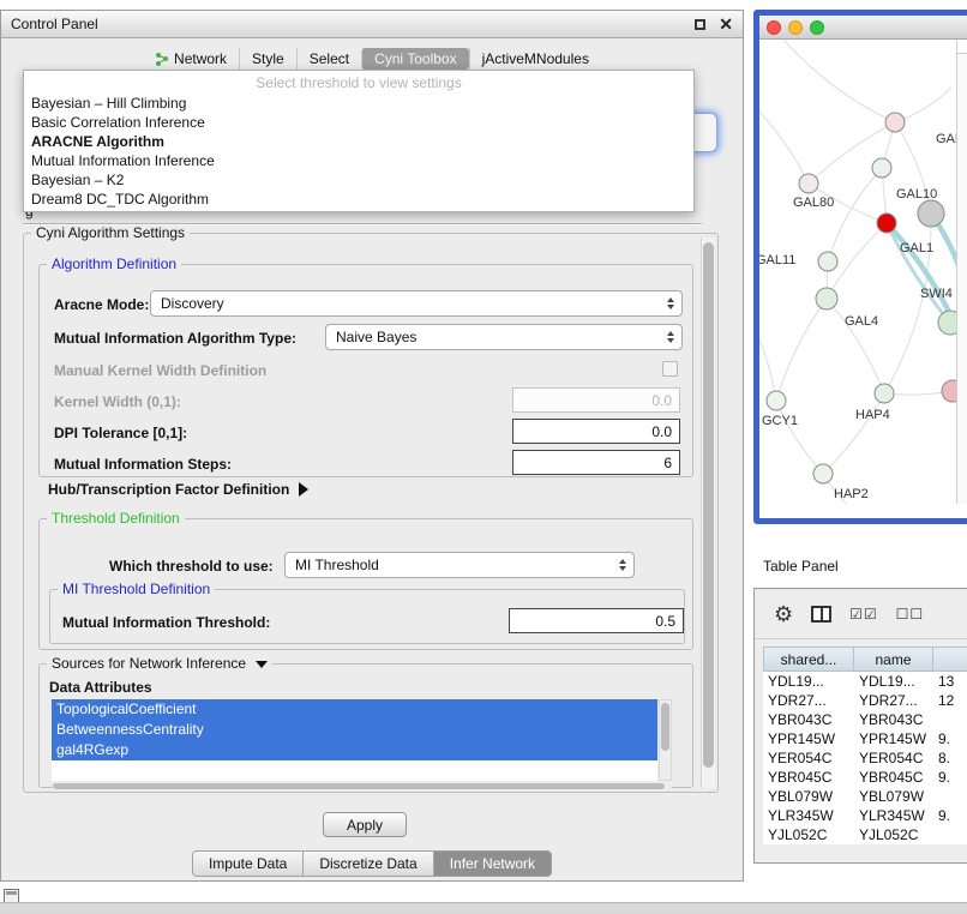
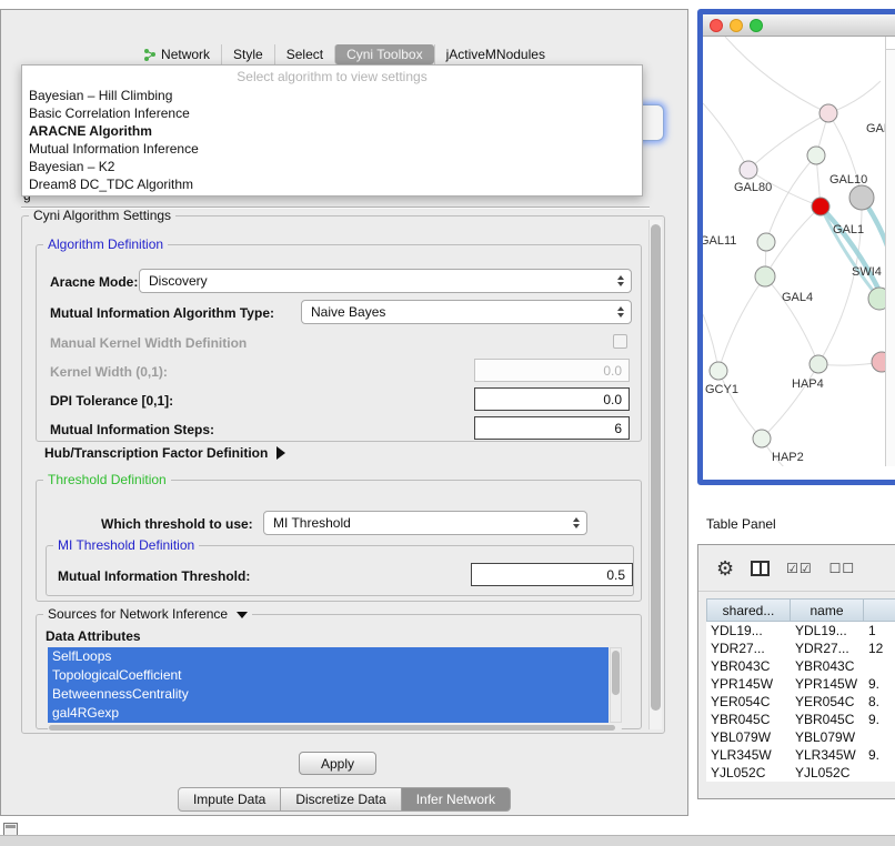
- Control Panel
- ✕
  Network
  Style
  Select
  Cyni Toolbox
  jActiveMNodules
- Select threshold to view settings
+ Select algorithm to view settings
  Bayesian – Hill Climbing
  Basic Correlation Inference
  ARACNE Algorithm
  Mutual Information Inference
  Bayesian – K2
  Dream8 DC_TDC Algorithm
  Cyni Algorithm Settings
  Algorithm Definition
  Aracne Mode:
  Discovery
  Mutual Information Algorithm Type:
  Naive Bayes
  Manual Kernel Width Definition
  Kernel Width (0,1):
  0.0
  DPI Tolerance [0,1]:
  0.0
  Mutual Information Steps:
  6
  Hub/Transcription Factor Definition
  Threshold Definition
  Which threshold to use:
  MI Threshold
  MI Threshold Definition
  Mutual Information Threshold:
  0.5
  Sources for Network Inference
  Data Attributes
+ SelfLoops
  TopologicalCoefficient
  BetweennessCentrality
  gal4RGexp
  Apply
  Impute Data
  Discretize Data
  Infer Network
  GAL80
  GAL10
  GAL11
  GAL1
  SWI4
  GAL4
  GCY1
  HAP4
  HAP2
  Table Panel
  ⚙
  ☑☑
  ☐☐
  shared...
  name
  YDL19...
  YDL19...
- 13
+ 1
  YDR27...
  YDR27...
  12
  YBR043C
  YBR043C
  YPR145W
  YPR145W
  9.
  YER054C
  YER054C
  8.
  YBR045C
  YBR045C
  9.
  YBL079W
  YBL079W
  YLR345W
  YLR345W
  9.
  YJL052C
  YJL052C
